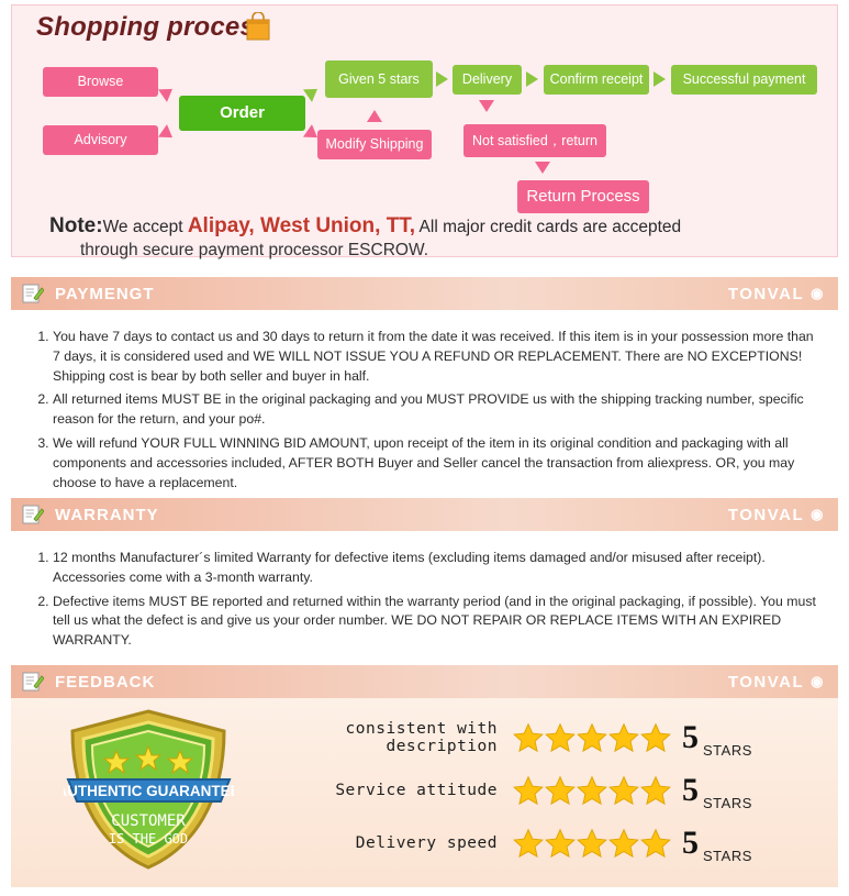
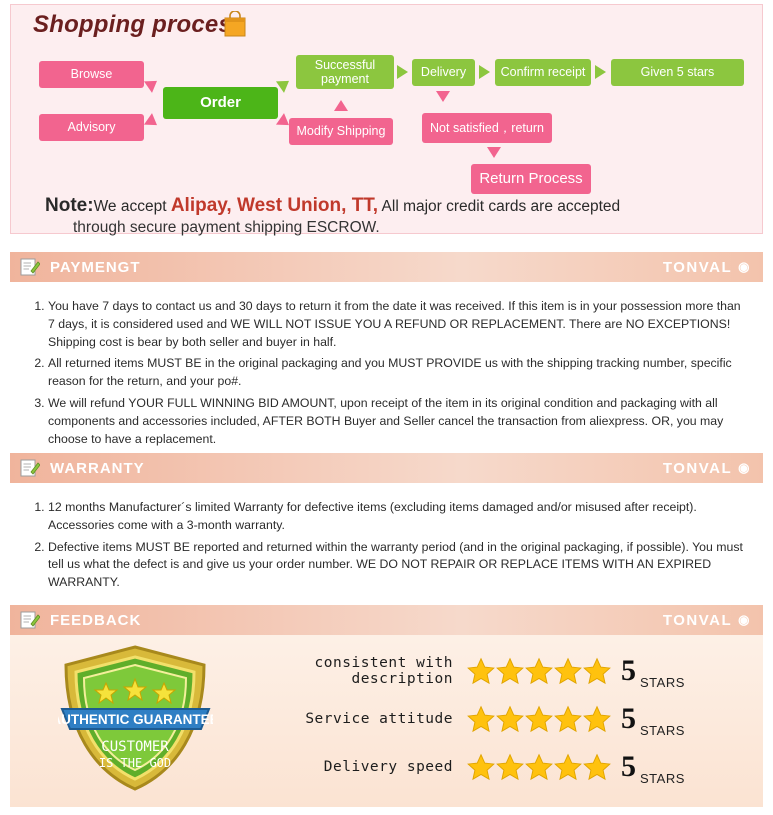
  Shopping proce
  Browse
  Advisory
  Order
- Given 5 stars
+ Successful payment
  Modify Shipping
  Delivery
  Not satisfied，return
  Return Process
  Confirm receipt
- Successful payment
+ Given 5 stars
  Note:We accept Alipay, West Union, TT, All major credit cards are accepted
- through secure payment processor ESCROW.
+ through secure payment shipping ESCROW.
  PAYMENGT
  TONVAL
  ◉
  You have 7 days to contact us and 30 days to return it from the date it was received. If this item is in your possession more than 7 days, it is considered used and WE WILL NOT ISSUE YOU A REFUND OR REPLACEMENT. There are NO EXCEPTIONS! Shipping cost is bear by both seller and buyer in half.
  All returned items MUST BE in the original packaging and you MUST PROVIDE us with the shipping tracking number, specific reason for the return, and your po#.
  We will refund YOUR FULL WINNING BID AMOUNT, upon receipt of the item in its original condition and packaging with all components and accessories included, AFTER BOTH Buyer and Seller cancel the transaction from aliexpress. OR, you may choose to have a replacement.
  WARRANTY
  TONVAL
  ◉
  12 months Manufacturer´s limited Warranty for defective items (excluding items damaged and/or misused after receipt). Accessories come with a 3-month warranty.
  Defective items MUST BE reported and returned within the warranty period (and in the original packaging, if possible). You must tell us what the defect is and give us your order number. WE DO NOT REPAIR OR REPLACE ITEMS WITH AN EXPIRED WARRANTY.
  FEEDBACK
  TONVAL
  ◉
  UTHENTIC GUARANTE
  CUSTOMER
  IS THE GOD
  consistent with description
  5
  STARS
  Service attitude
  5
  STARS
  Delivery speed
  5
  STARS
